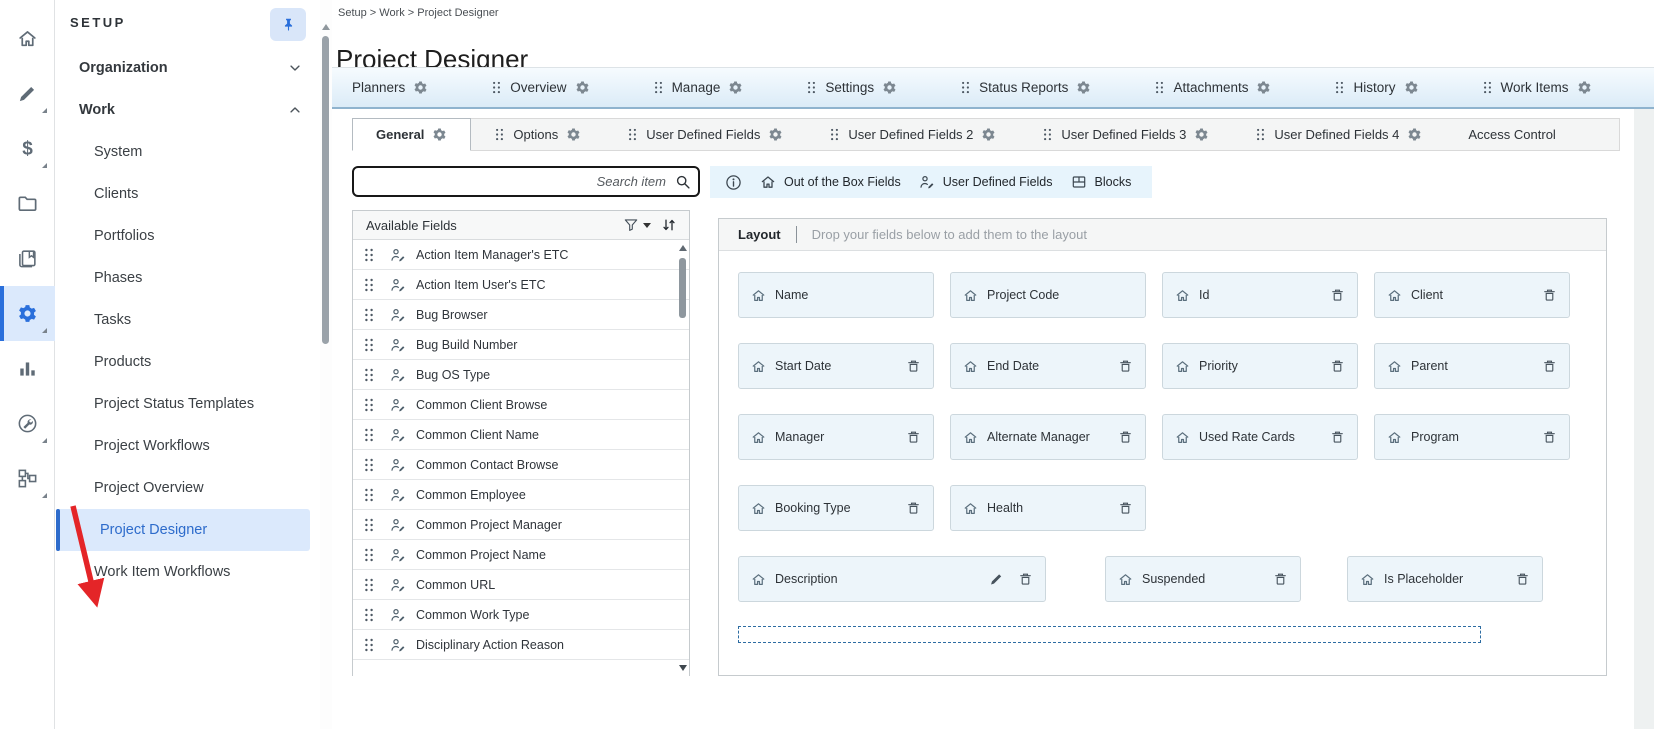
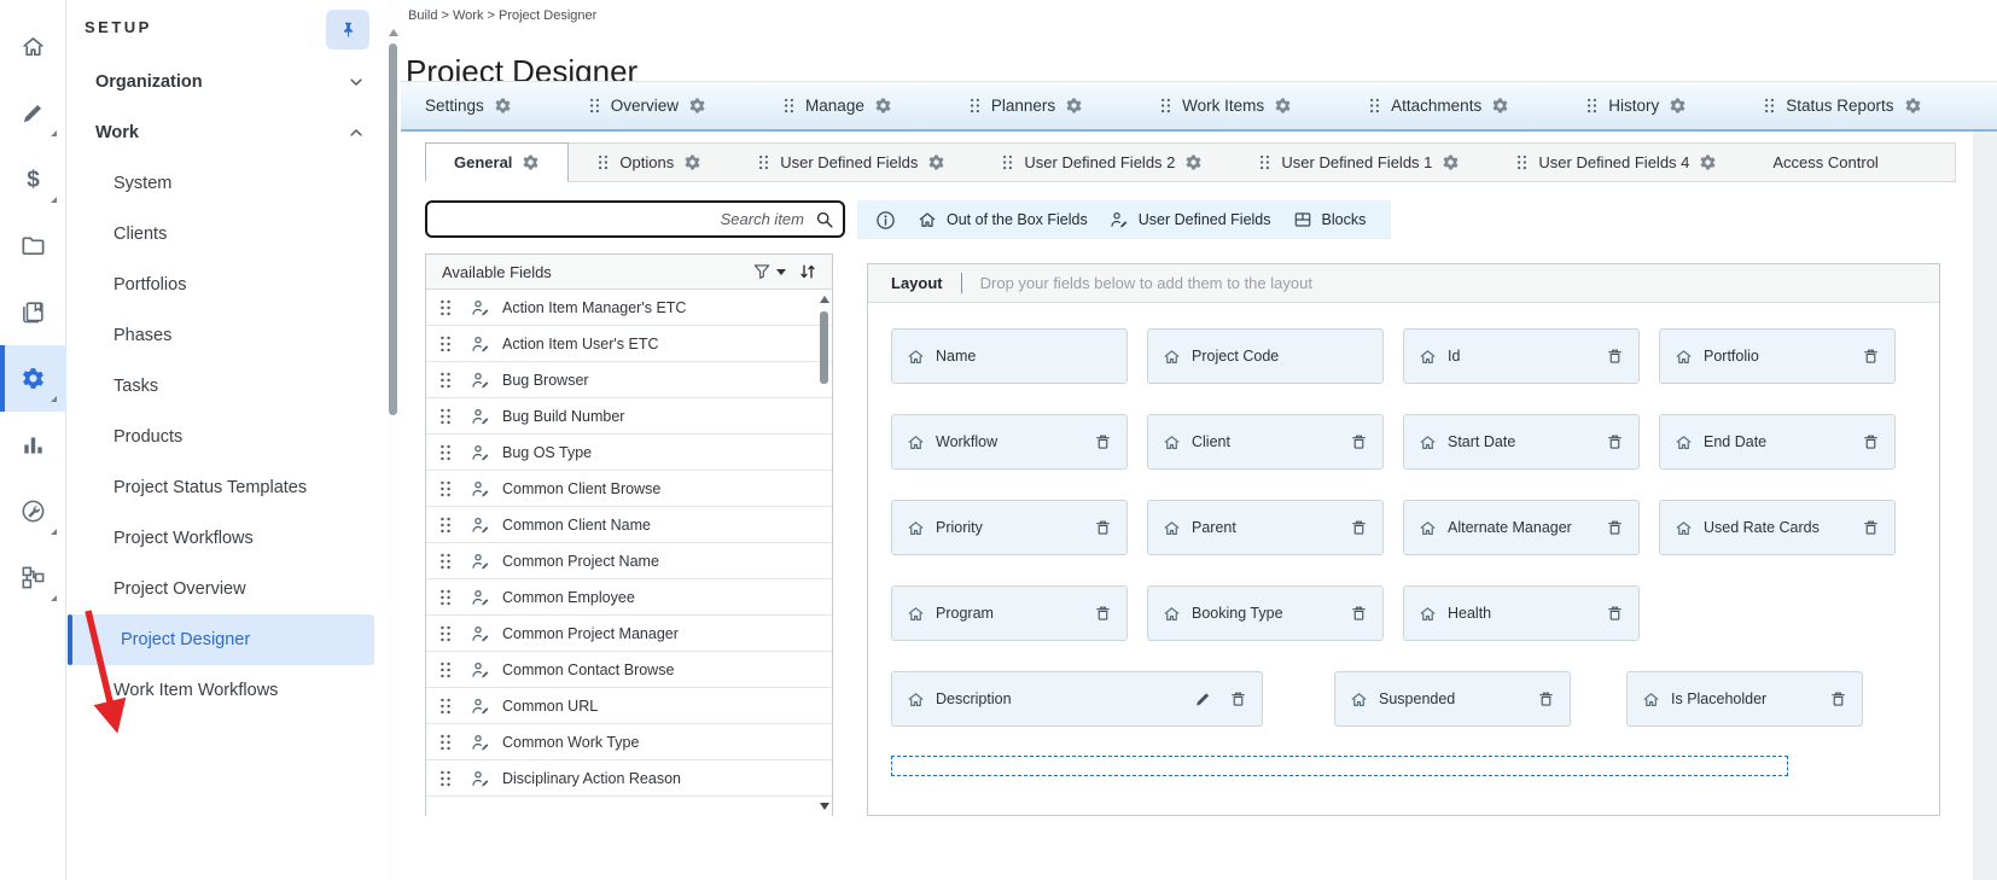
  SETUP
  Organization
  Work
  System
  Clients
  Portfolios
  Phases
  Tasks
  Products
  Project Status Templates
  Project Workflows
  Project Overview
  Project Designer
  Work Item Workflows
- Setup > Work > Project Designer
+ Build > Work > Project Designer
  Project Designer
- Planners
+ Settings
  Overview
  Manage
- Settings
+ Planners
- Status Reports
+ Work Items
  Attachments
  History
- Work Items
+ Status Reports
  General
  Options
  User Defined Fields
  User Defined Fields 2
- User Defined Fields 3
+ User Defined Fields 1
  User Defined Fields 4
  Access Control
  Search item
  Out of the Box Fields
  User Defined Fields
  Blocks
  Available Fields
  Action Item Manager's ETC
  Action Item User's ETC
  Bug Browser
  Bug Build Number
  Bug OS Type
  Common Client Browse
  Common Client Name
- Common Contact Browse
+ Common Project Name
  Common Employee
  Common Project Manager
- Common Project Name
+ Common Contact Browse
  Common URL
  Common Work Type
  Disciplinary Action Reason
  Layout
  Drop your fields below to add them to the layout
  Name
  Project Code
  Id
+ Portfolio
+ Workflow
  Client
  Start Date
  End Date
  Priority
  Parent
- Manager
  Alternate Manager
  Used Rate Cards
  Program
  Booking Type
  Health
  Description
  Suspended
  Is Placeholder
